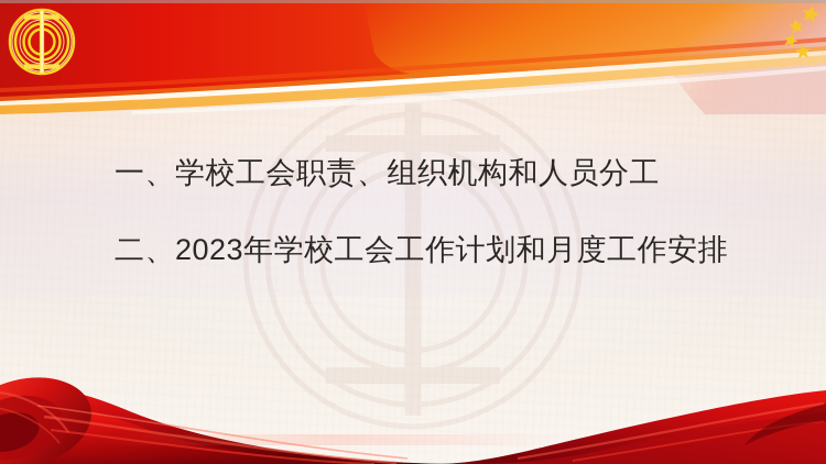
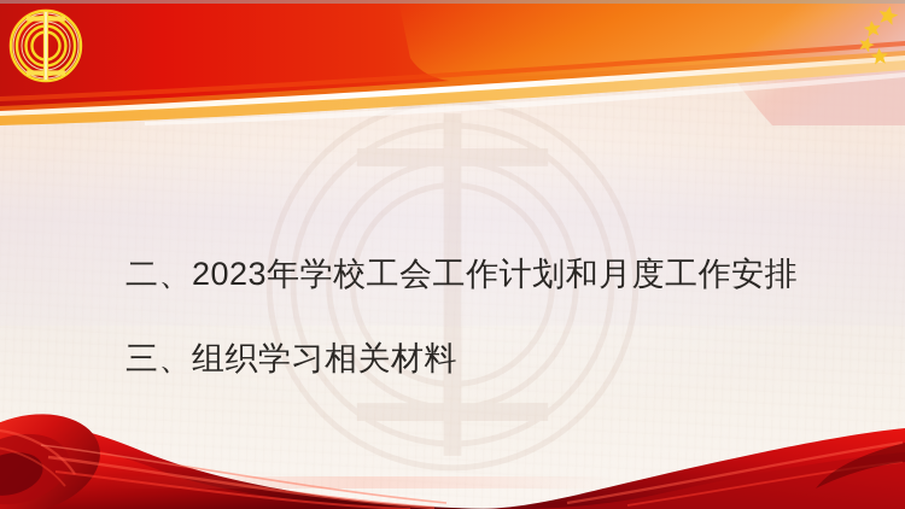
- 一、学校工会职责、组织机构和人员分工
  二、2023年学校工会工作计划和月度工作安排
+ 三、组织学习相关材料
